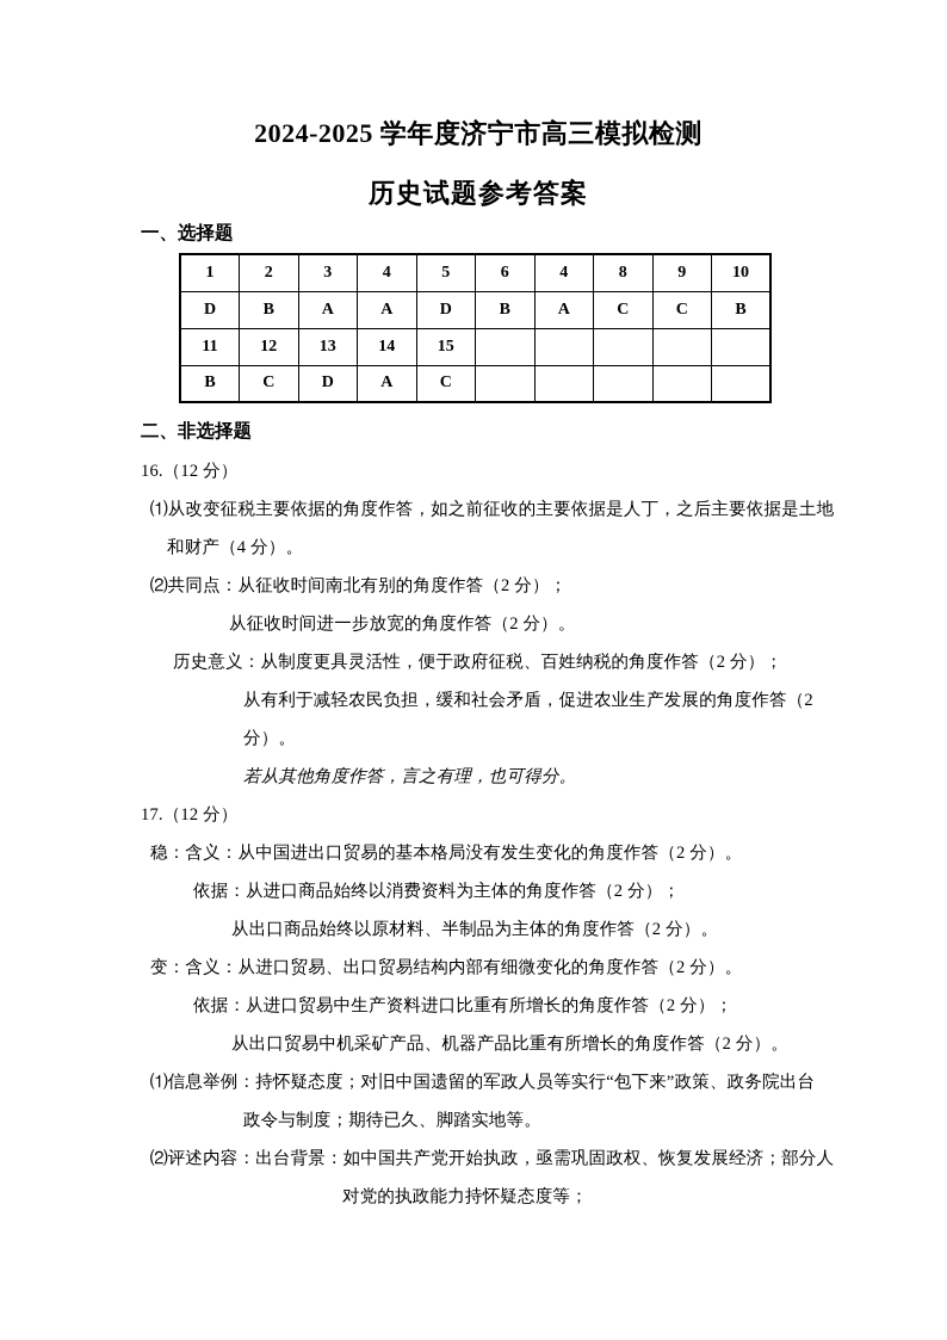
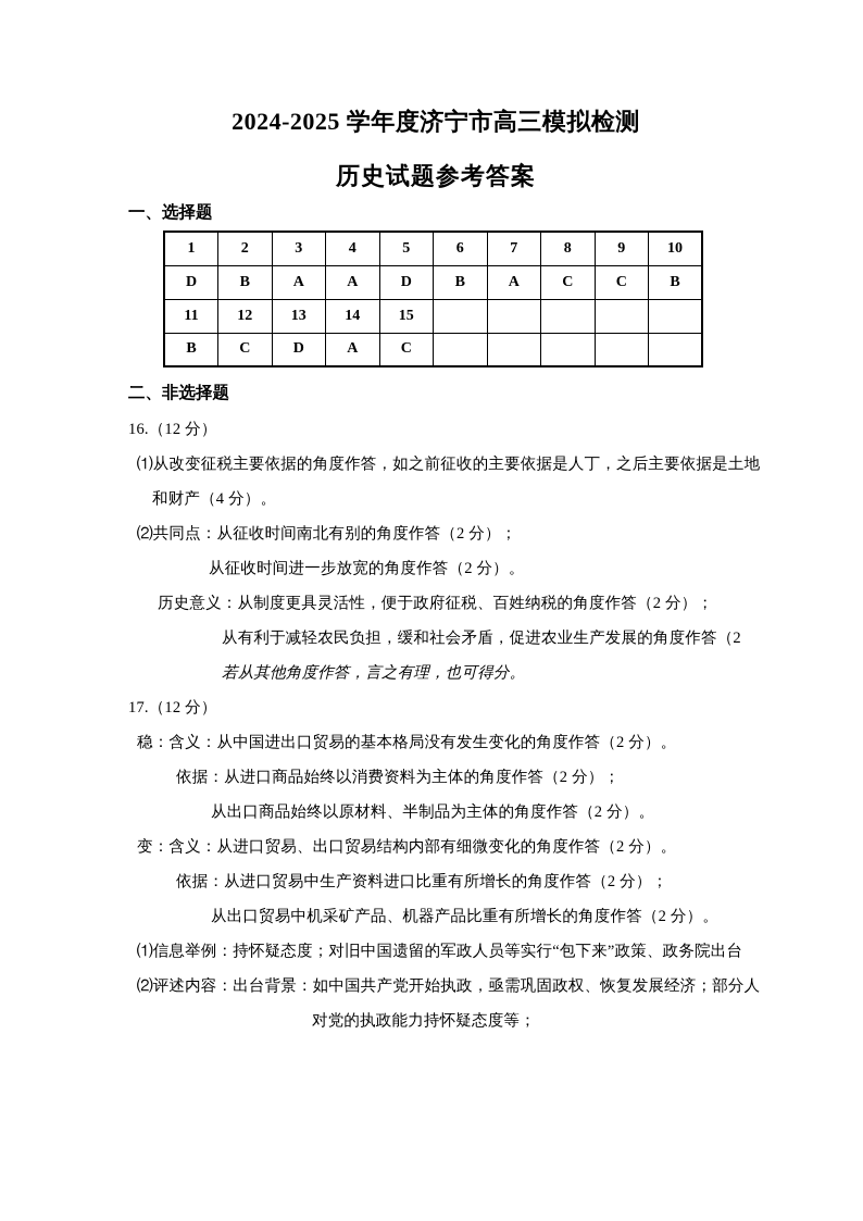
  2024-2025 学年度济宁市高三模拟检测
  历史试题参考答案
  一、选择题
- 1	2	3	4	5	6	4	8	9	10
+ 1	2	3	4	5	6	7	8	9	10
  D	B	A	A	D	B	A	C	C	B
  11	12	13	14	15
  B	C	D	A	C
  二、非选择题
  16.（12 分）
  ⑴从改变征税主要依据的角度作答，如之前征收的主要依据是人丁，之后主要依据是土地
  和财产（4 分）。
  ⑵共同点：从征收时间南北有别的角度作答（2 分）；
  从征收时间进一步放宽的角度作答（2 分）。
  历史意义：从制度更具灵活性，便于政府征税、百姓纳税的角度作答（2 分）；
  从有利于减轻农民负担，缓和社会矛盾，促进农业生产发展的角度作答（2
- 分）。
  若从其他角度作答，言之有理，也可得分。
  17.（12 分）
  稳：含义：从中国进出口贸易的基本格局没有发生变化的角度作答（2 分）。
  依据：从进口商品始终以消费资料为主体的角度作答（2 分）；
  从出口商品始终以原材料、半制品为主体的角度作答（2 分）。
  变：含义：从进口贸易、出口贸易结构内部有细微变化的角度作答（2 分）。
  依据：从进口贸易中生产资料进口比重有所增长的角度作答（2 分）；
  从出口贸易中机采矿产品、机器产品比重有所增长的角度作答（2 分）。
  ⑴信息举例：持怀疑态度；对旧中国遗留的军政人员等实行“包下来”政策、政务院出台
- 政令与制度；期待已久、脚踏实地等。
  ⑵评述内容：出台背景：如中国共产党开始执政，亟需巩固政权、恢复发展经济；部分人
  对党的执政能力持怀疑态度等；
